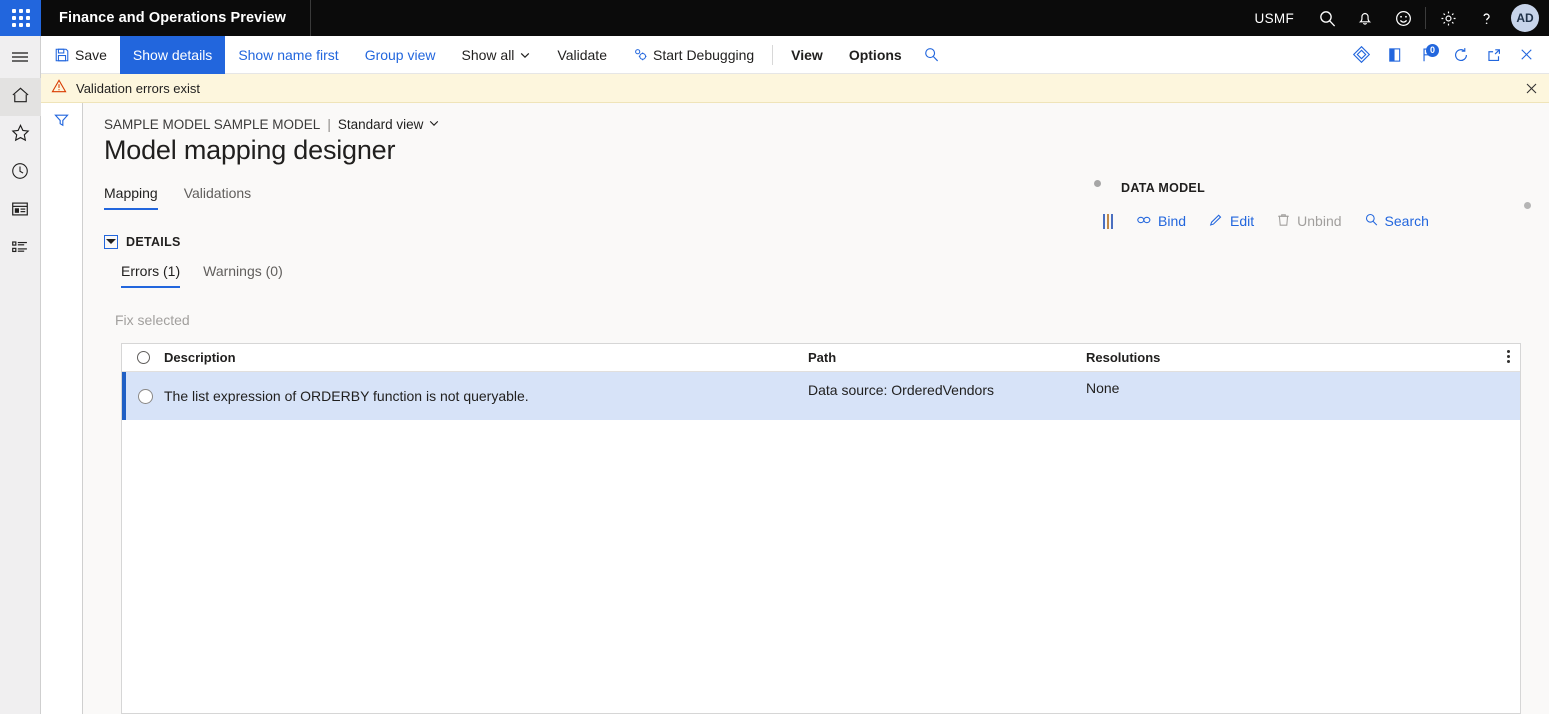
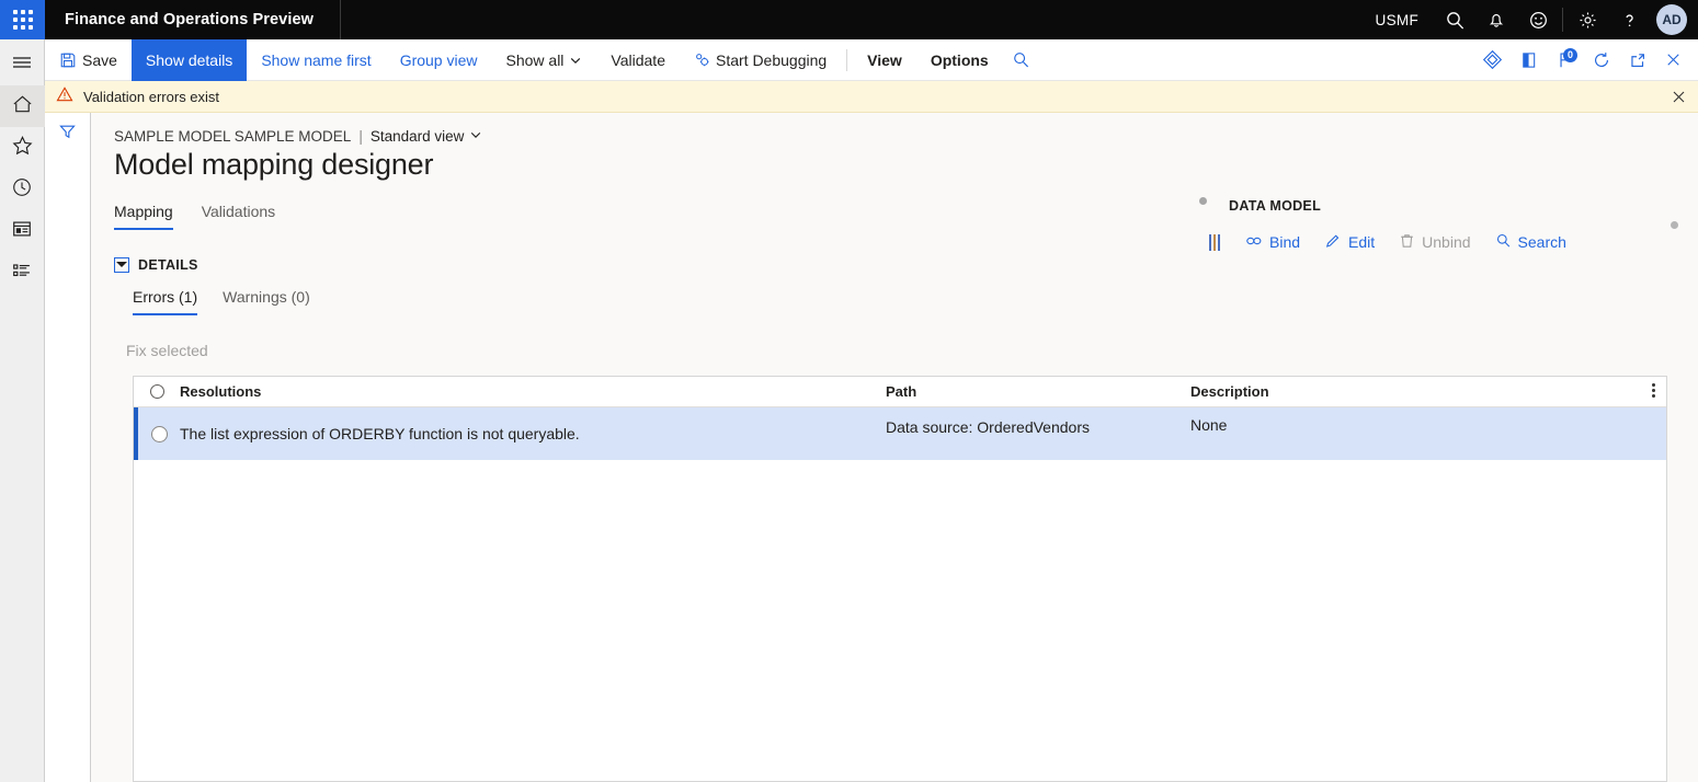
  Finance and Operations Preview
  USMF
  AD
  Save
  Show details
  Show name first
  Group view
  Show all
  Validate
  Start Debugging
  View
  Options
  0
  Validation errors exist
  SAMPLE MODEL SAMPLE MODEL
  |
  Standard view
  Model mapping designer
  Mapping
  Validations
  DETAILS
  Errors (1)
  Warnings (0)
  Fix selected
  DATA MODEL
  Bind
  Edit
  Unbind
  Search
- Description
+ Resolutions
  Path
- Resolutions
+ Description
  The list expression of ORDERBY function is not queryable.
  Data source: OrderedVendors
  None
